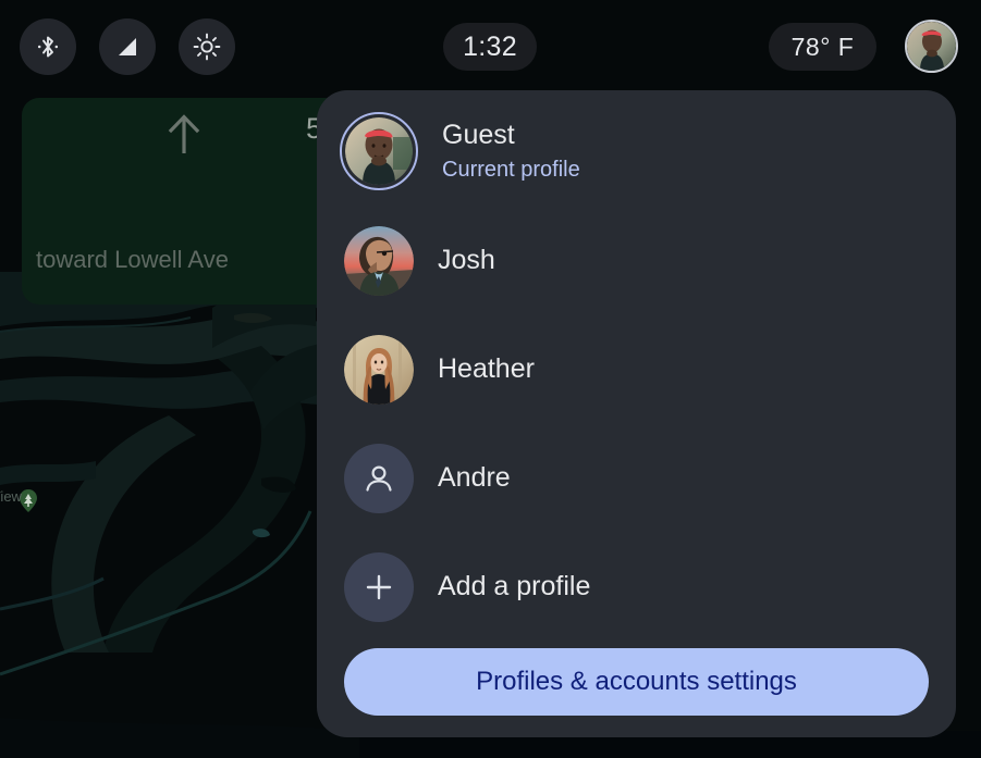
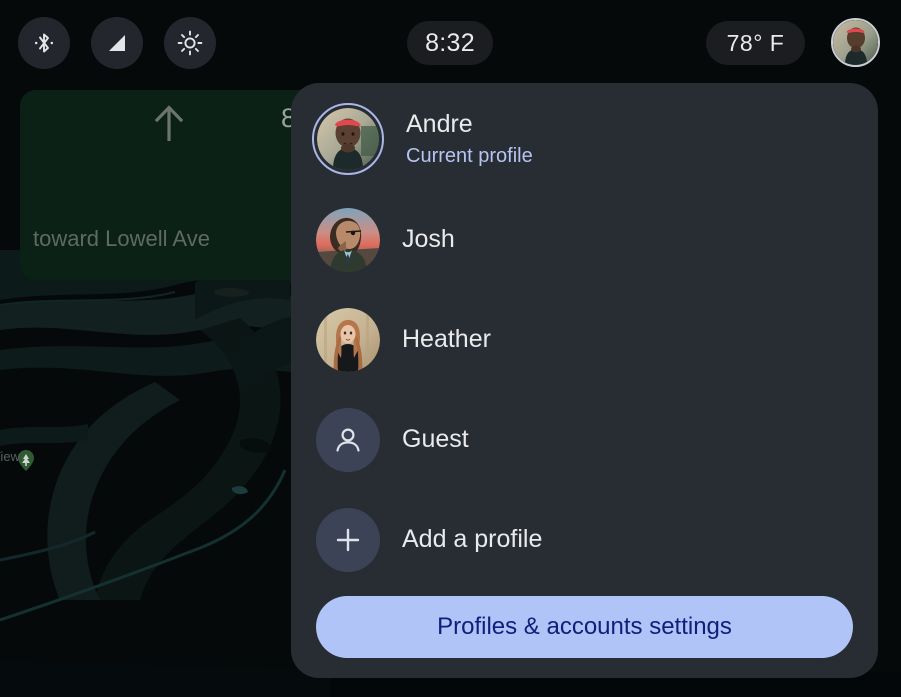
  iew
- 5
+ 8
  toward Lowell Ave
- 1:32
+ 8:32
  78° F
- Guest
+ Andre
  Current profile
  Josh
  Heather
- Andre
+ Guest
  Add a profile
  Profiles & accounts settings
